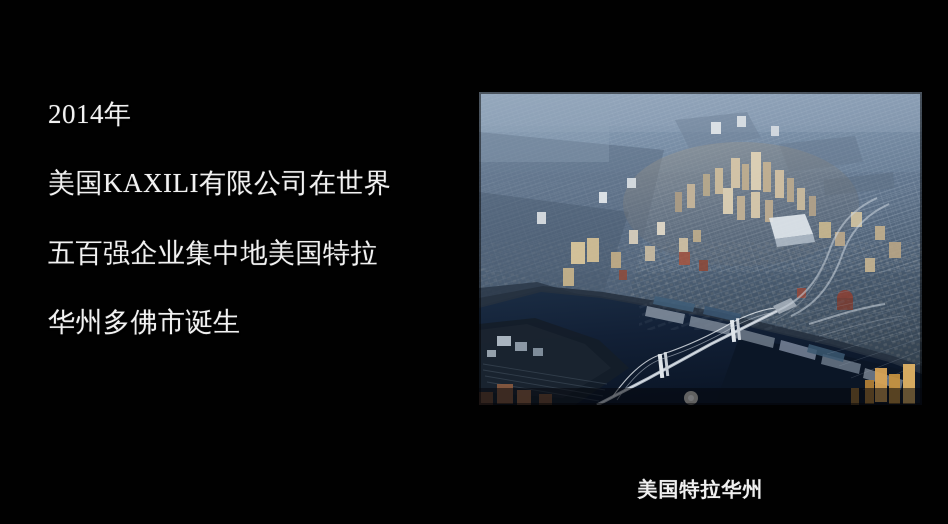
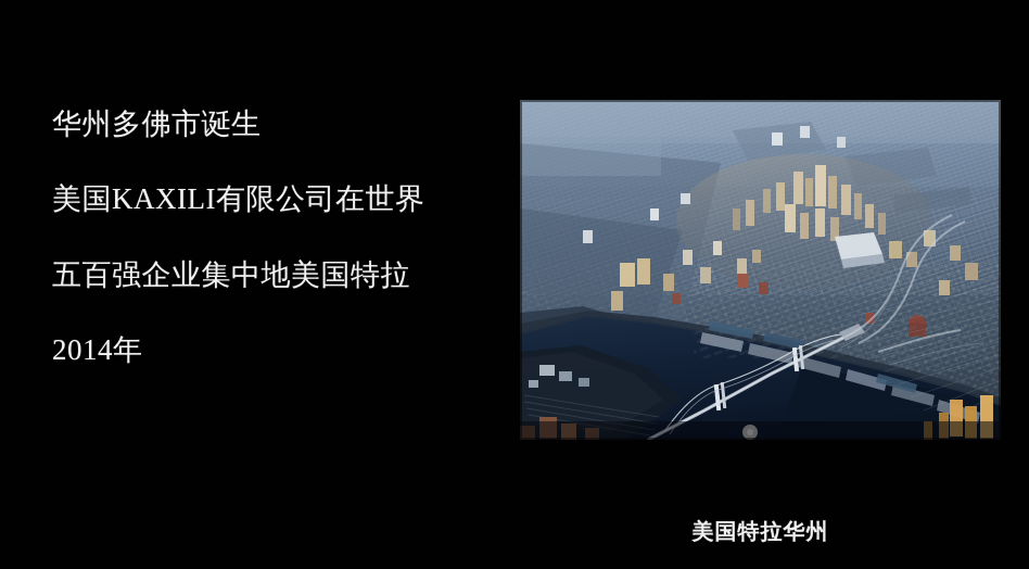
- 2014年
+ 华州多佛市诞生
  美国KAXILI有限公司在世界
  五百强企业集中地美国特拉
- 华州多佛市诞生
+ 2014年
  美国特拉华州
